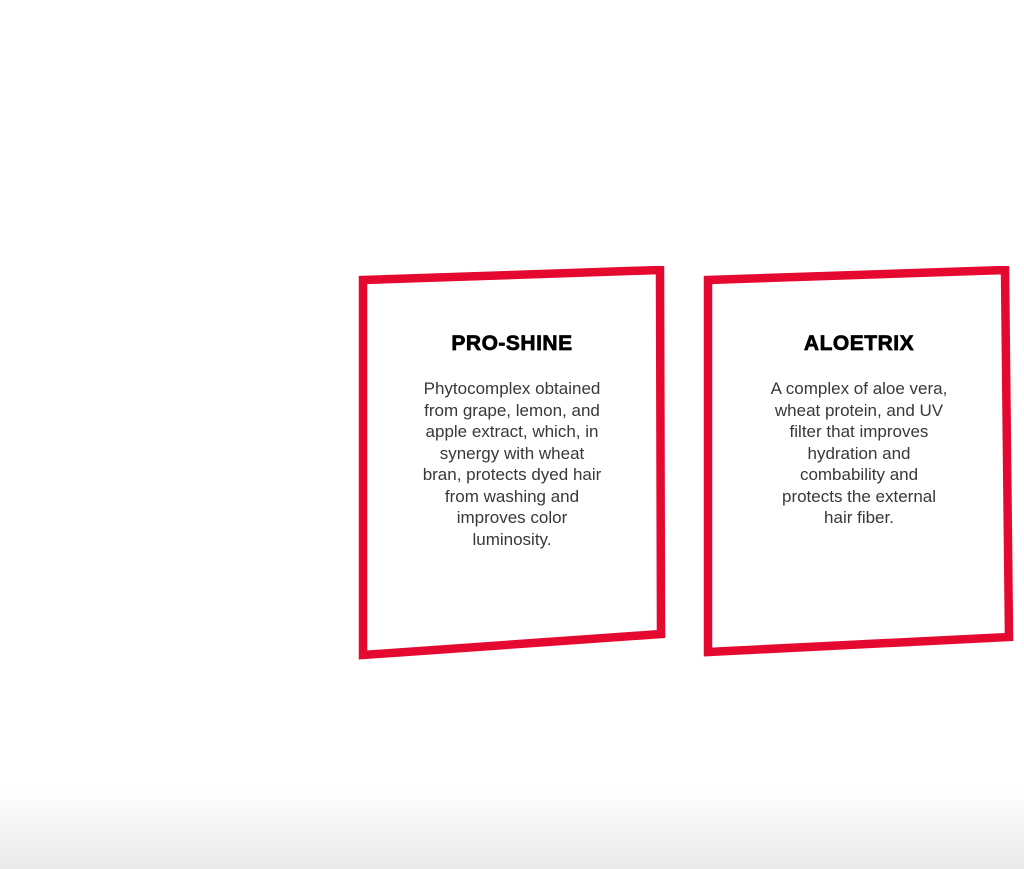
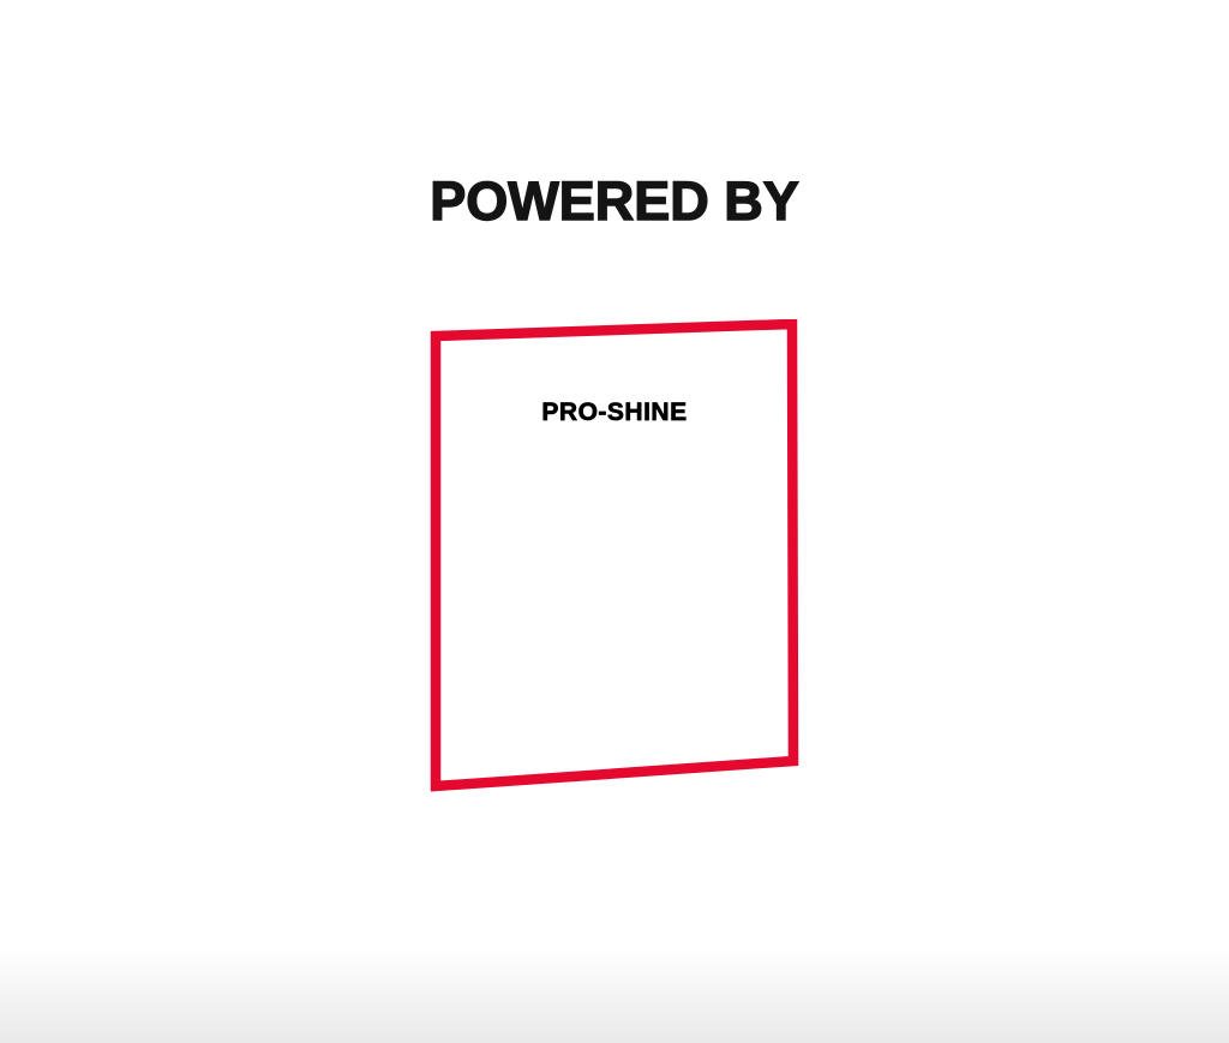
+ POWERED BY
  PRO-SHINE
- Phytocomplex obtained from grape, lemon, and apple extract, which, in synergy with wheat bran, protects dyed hair from washing and improves color luminosity.
- ALOETRIX
- A complex of aloe vera, wheat protein, and UV filter that improves hydration and combability and protects the external hair fiber.
